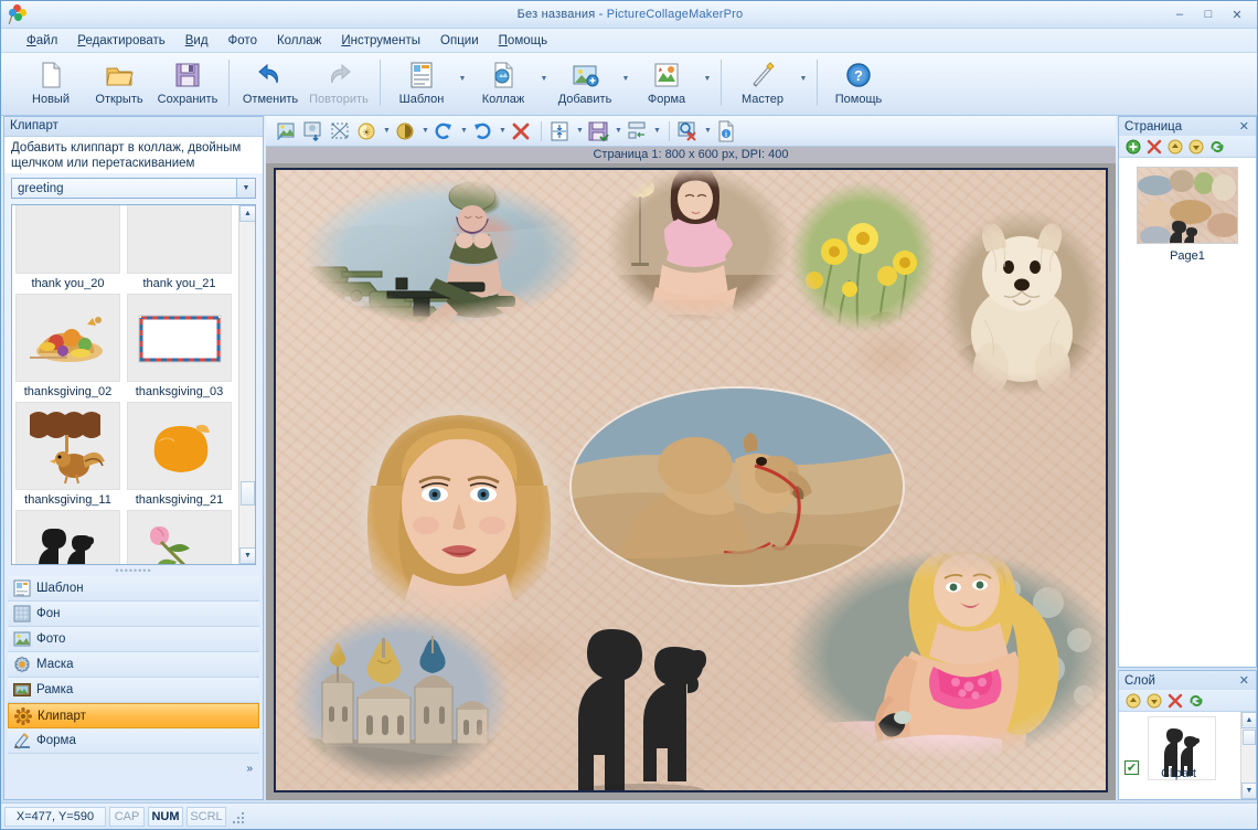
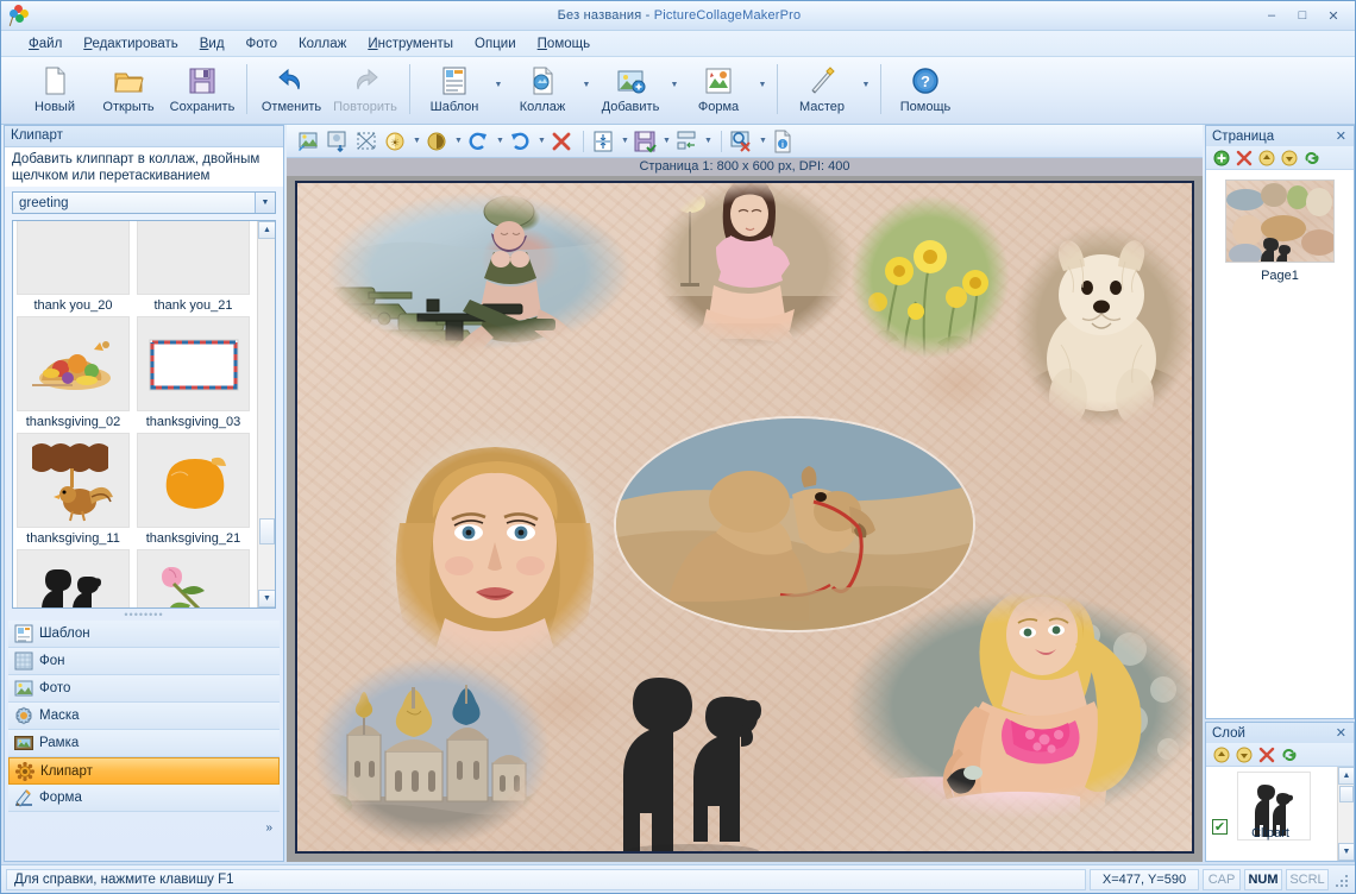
  Без названия - PictureCollageMakerPro
  –
  □
  ✕
  Файл
  Редактировать
  Вид
  Фото
  Коллаж
  Инструменты
  Опции
  Помощь
  Новый
  Открыть
  Сохранить
  Отменить
  Повторить
  Шаблон
  Коллаж
  Добавить
  Форма
  Мастер
  ?
  Помощь
  Клипарт
  Добавить клиппарт в коллаж, двойным щелчком или перетаскиванием
  greeting
  thank you_20
  thank you_21
  thanksgiving_02
  thanksgiving_03
  thanksgiving_11
  thanksgiving_21
  ••••••••
  Шаблон
  Фон
  Фото
  Маска
  Рамка
  Клипарт
  Форма
  »
  ☀
  Страница 1: 800 x 600 px, DPI: 400
  Страница
  ✕
  Page1
  Слой
  ✕
  ✔
  Clipart
+ Для справки, нажмите клавишу F1
  X=477, Y=590
  CAP
  NUM
  SCRL
